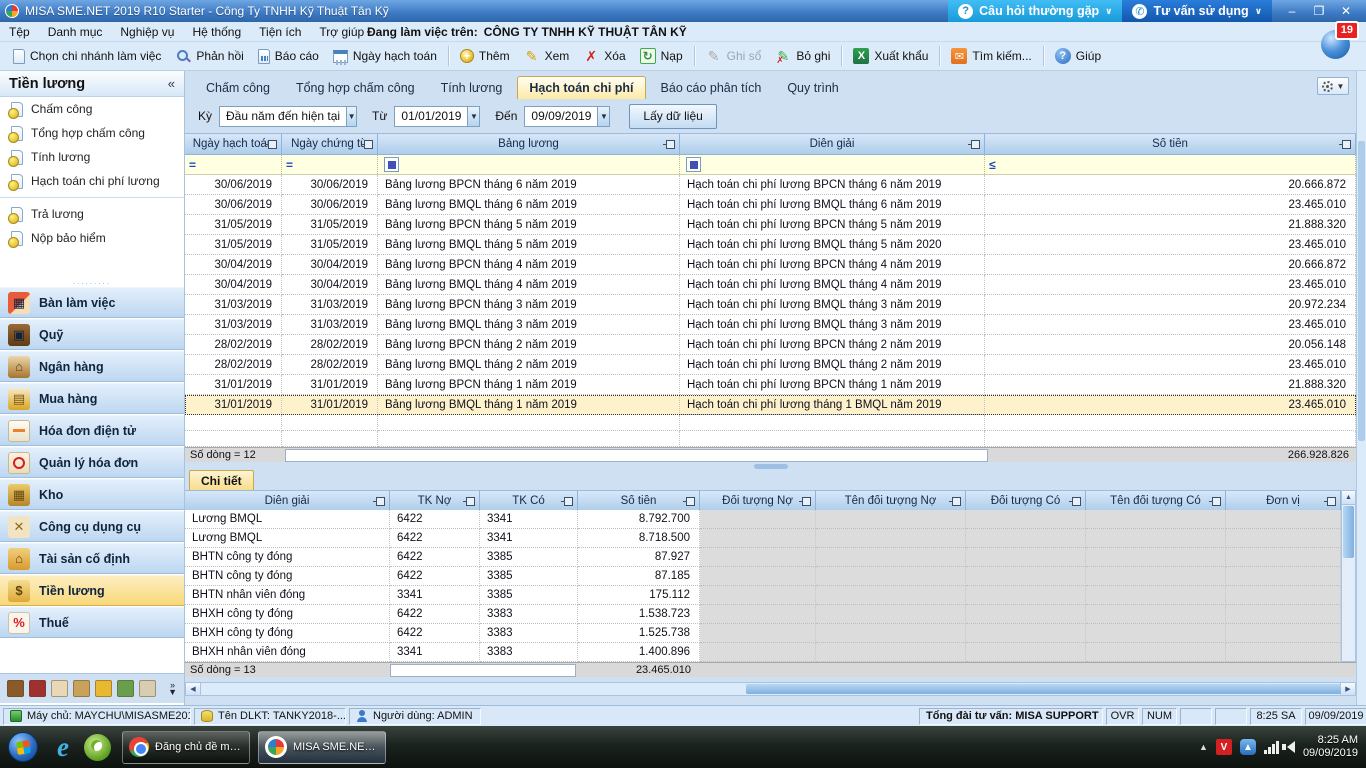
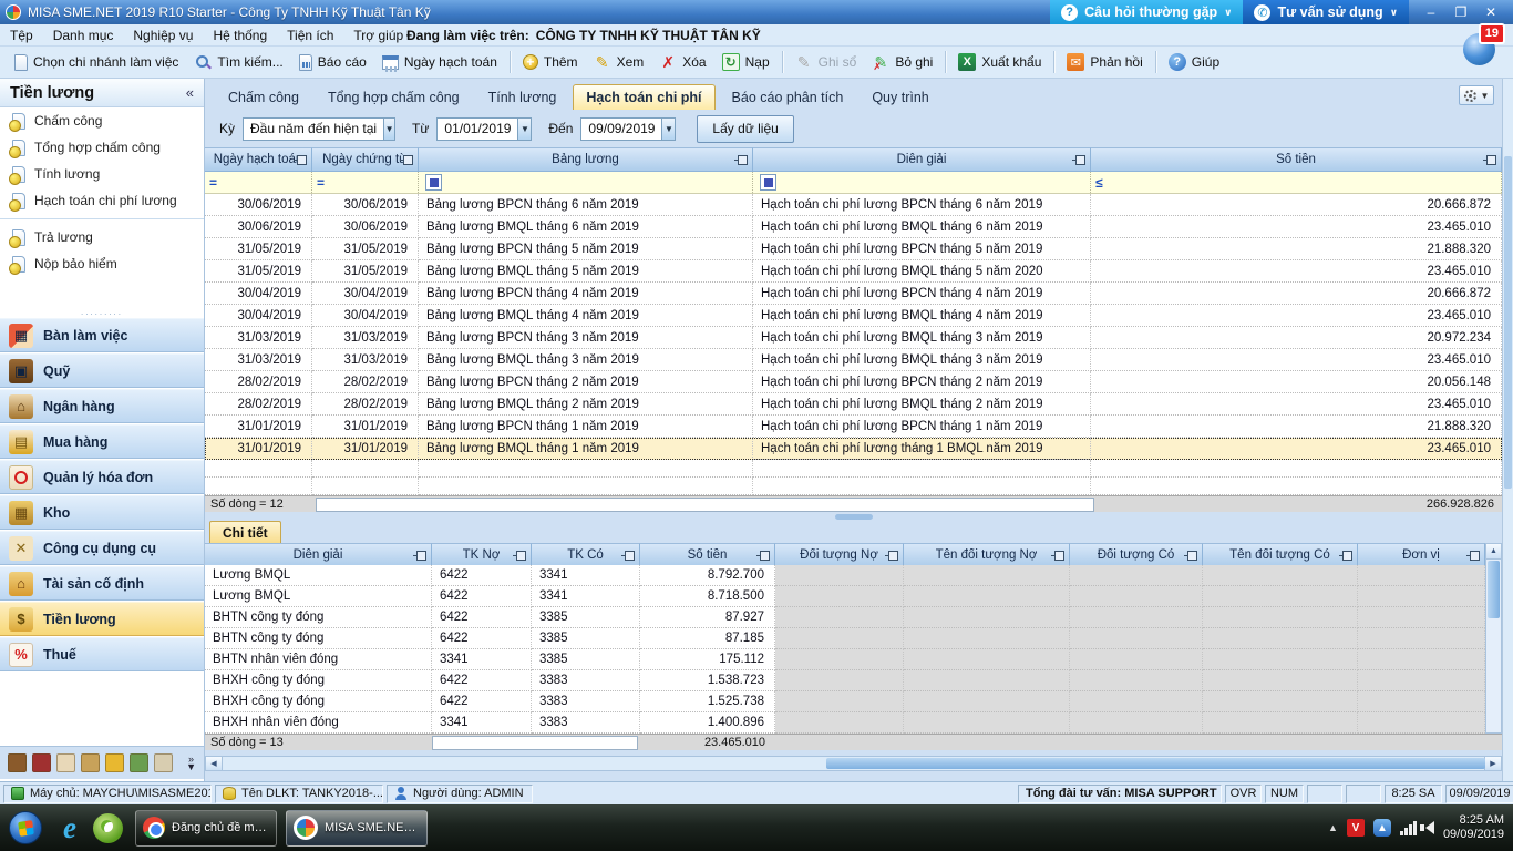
  MISA SME.NET 2019 R10 Starter - Công Ty TNHH Kỹ Thuật Tân Kỹ
  ?
  Câu hỏi thường gặp
  ∨
  ✆
  Tư vấn sử dụng
  ∨
  –
  ❐
  ✕
  Tệp
  Danh mục
  Nghiệp vụ
  Hệ thống
  Tiện ích
  Trợ giúp
  Đang làm việc trên:
  CÔNG TY TNHH KỸ THUẬT TÂN KỸ
  19
  Chọn chi nhánh làm việc
- Phản hồi
+ Tìm kiếm...
  Báo cáo
  Ngày hạch toán
  Thêm
  Xem
  Xóa
  Nạp
  Ghi sổ
  Bỏ ghi
  Xuất khẩu
- Tìm kiếm...
+ Phản hồi
  Giúp
  Tiền lương
  «
  Chấm công
  Tổng hợp chấm công
  Tính lương
  Hạch toán chi phí lương
  Trả lương
  Nộp bảo hiểm
  .........
  ▦
  Bàn làm việc
  ▣
  Quỹ
  ⌂
  Ngân hàng
  ▤
  Mua hàng
- Hóa đơn điện tử
  Quản lý hóa đơn
  ▦
  Kho
  ✕
  Công cụ dụng cụ
  ⌂
  Tài sản cố định
  $
  Tiền lương
  %
  Thuế
  »
  ▼
  Chấm công
  Tổng hợp chấm công
  Tính lương
  Hạch toán chi phí
  Báo cáo phân tích
  Quy trình
  ▼
  Kỳ
  Đầu năm đến hiện tại
  ▼
  Từ
  01/01/2019
  ▼
  Đến
  09/09/2019
  ▼
  Lấy dữ liệu
  Ngày hạch toá
  Ngày chứng t
  Bảng lương
  Diễn giải
  Số tiền
  =
  =
  ≤
  30/06/2019
  30/06/2019
  Bảng lương BPCN tháng 6 năm 2019
  Hạch toán chi phí lương BPCN tháng 6 năm 2019
  20.666.872
  30/06/2019
  30/06/2019
  Bảng lương BMQL tháng 6 năm 2019
  Hạch toán chi phí lương BMQL tháng 6 năm 2019
  23.465.010
  31/05/2019
  31/05/2019
  Bảng lương BPCN tháng 5 năm 2019
  Hạch toán chi phí lương BPCN tháng 5 năm 2019
  21.888.320
  31/05/2019
  31/05/2019
  Bảng lương BMQL tháng 5 năm 2019
  Hạch toán chi phí lương BMQL tháng 5 năm 2020
  23.465.010
  30/04/2019
  30/04/2019
  Bảng lương BPCN tháng 4 năm 2019
  Hạch toán chi phí lương BPCN tháng 4 năm 2019
  20.666.872
  30/04/2019
  30/04/2019
  Bảng lương BMQL tháng 4 năm 2019
  Hạch toán chi phí lương BMQL tháng 4 năm 2019
  23.465.010
  31/03/2019
  31/03/2019
  Bảng lương BPCN tháng 3 năm 2019
  Hạch toán chi phí lương BMQL tháng 3 năm 2019
  20.972.234
  31/03/2019
  31/03/2019
  Bảng lương BMQL tháng 3 năm 2019
  Hạch toán chi phí lương BMQL tháng 3 năm 2019
  23.465.010
  28/02/2019
  28/02/2019
  Bảng lương BPCN tháng 2 năm 2019
  Hạch toán chi phí lương BPCN tháng 2 năm 2019
  20.056.148
  28/02/2019
  28/02/2019
  Bảng lương BMQL tháng 2 năm 2019
  Hạch toán chi phí lương BMQL tháng 2 năm 2019
  23.465.010
  31/01/2019
  31/01/2019
  Bảng lương BPCN tháng 1 năm 2019
  Hạch toán chi phí lương BPCN tháng 1 năm 2019
  21.888.320
  31/01/2019
  31/01/2019
  Bảng lương BMQL tháng 1 năm 2019
  Hạch toán chi phí lương tháng 1 BMQL năm 2019
  23.465.010
  Số dòng = 12
  266.928.826
  Chi tiết
  Diễn giải
  TK Nợ
  TK Có
  Số tiền
  Đối tượng Nợ
  Tên đối tượng Nợ
  Đối tượng Có
  Tên đối tượng Có
  Đơn vị
  Lương BMQL
  6422
  3341
  8.792.700
  Lương BMQL
  6422
  3341
  8.718.500
  BHTN công ty đóng
  6422
  3385
  87.927
  BHTN công ty đóng
  6422
  3385
  87.185
  BHTN nhân viên đóng
  3341
  3385
  175.112
  BHXH công ty đóng
  6422
  3383
  1.538.723
  BHXH công ty đóng
  6422
  3383
  1.525.738
  BHXH nhân viên đóng
  3341
  3383
  1.400.896
  Số dòng = 13
  23.465.010
  Máy chủ: MAYCHU\MISASME20
  Tên DLKT: TANKY2018-...
  Người dùng: ADMIN
  Tổng đài tư vấn: MISA SUPPORT
  OVR
  NUM
  8:25 SA
  09/09/2019
  e
  Đăng chủ đề mới
  MISA SME.NET 2
  ▲
  V
  ▲
  8:25 AM
  09/09/2019
